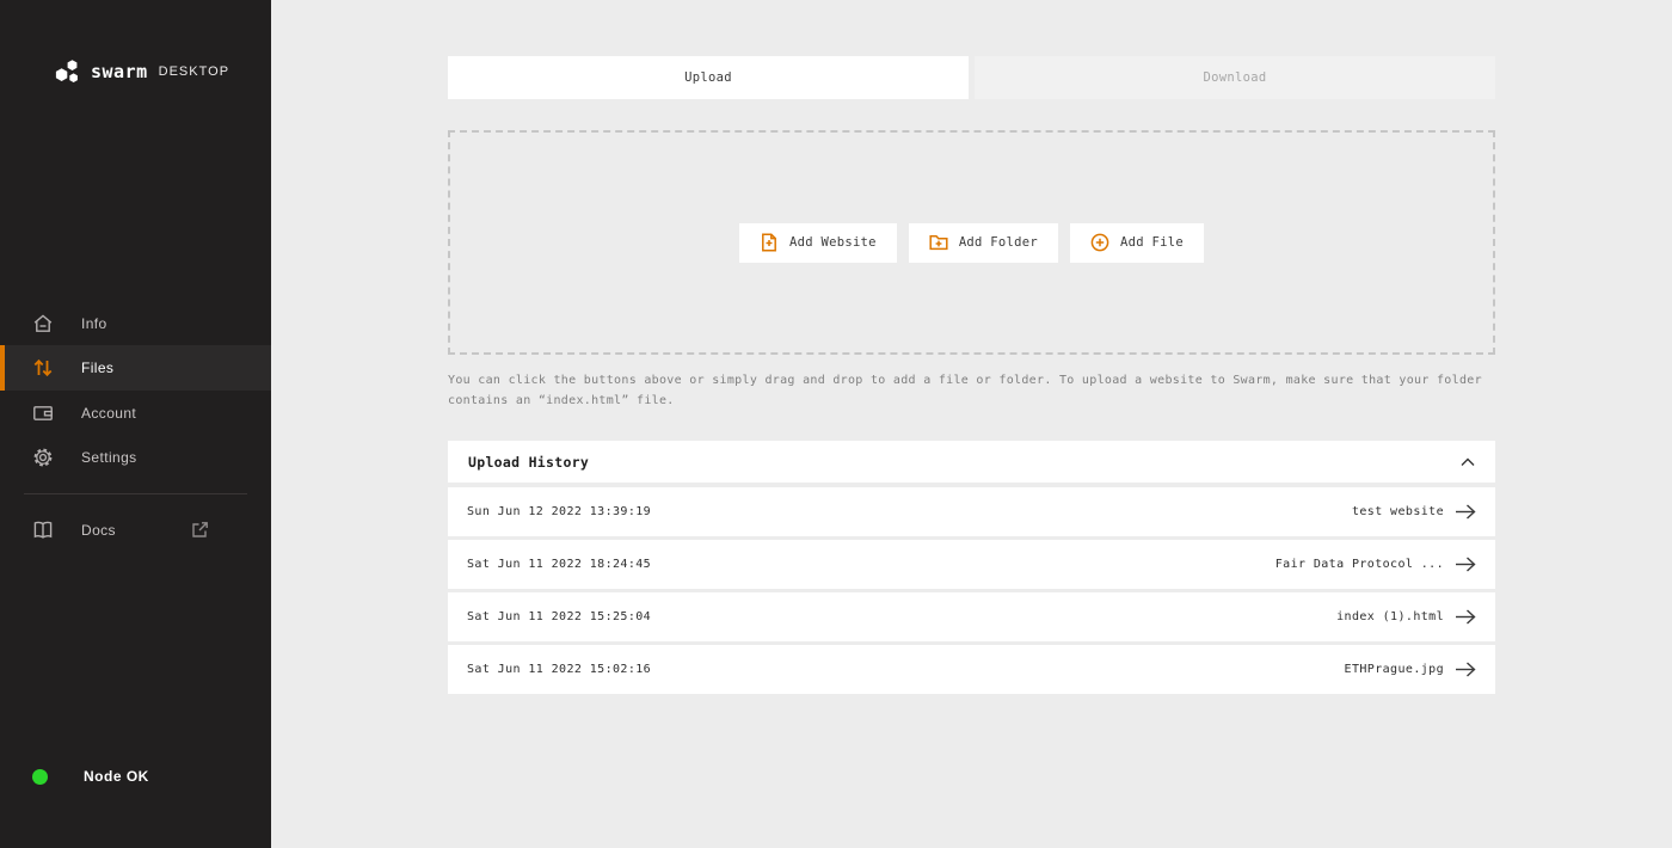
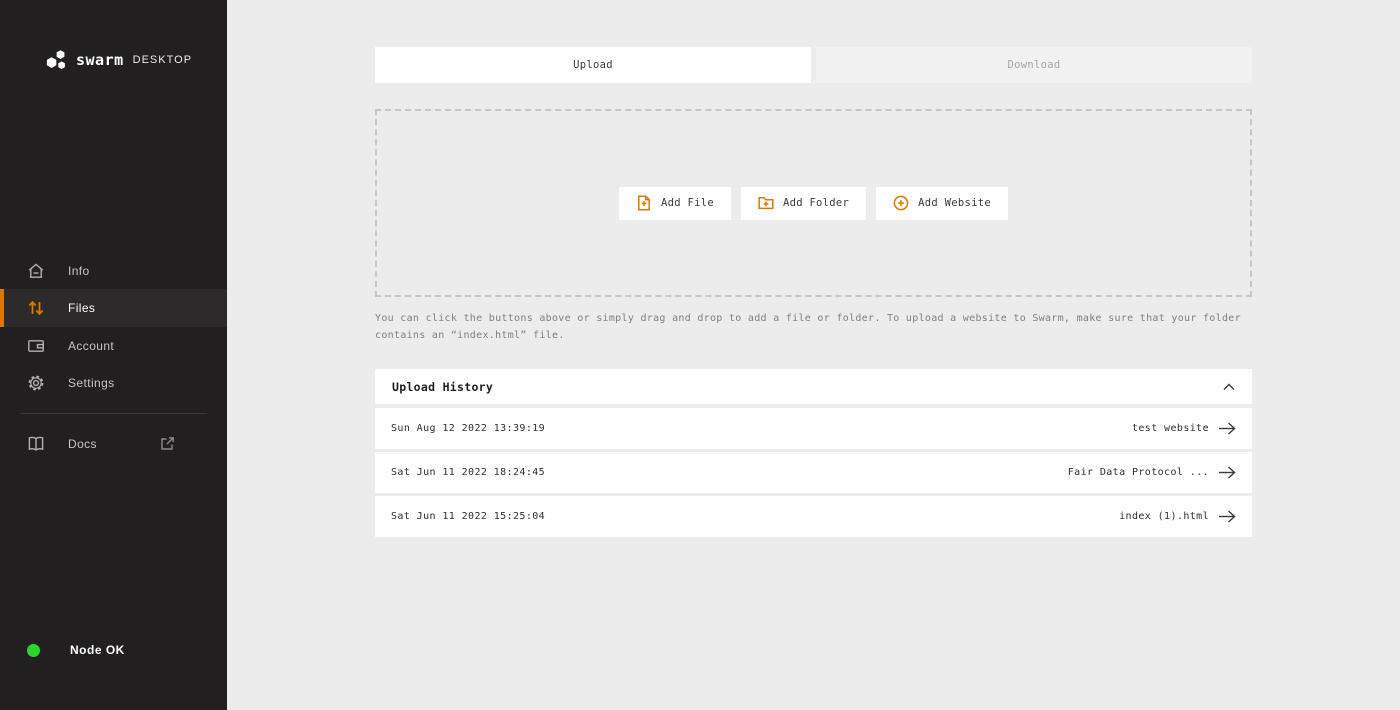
  swarm
  DESKTOP
  Info
  Files
  Account
  Settings
  Docs
  Node OK
  Upload
  Download
- Add Website
+ Add File
  Add Folder
- Add File
+ Add Website
  You can click the buttons above or simply drag and drop to add a file or folder. To upload a website to Swarm, make sure that your folder contains an “index.html” file.
  Upload History
- Sun Jun 12 2022 13:39:19
+ Sun Aug 12 2022 13:39:19
  test website
  Sat Jun 11 2022 18:24:45
  Fair Data Protocol ...
  Sat Jun 11 2022 15:25:04
  index (1).html
- Sat Jun 11 2022 15:02:16
- ETHPrague.jpg
